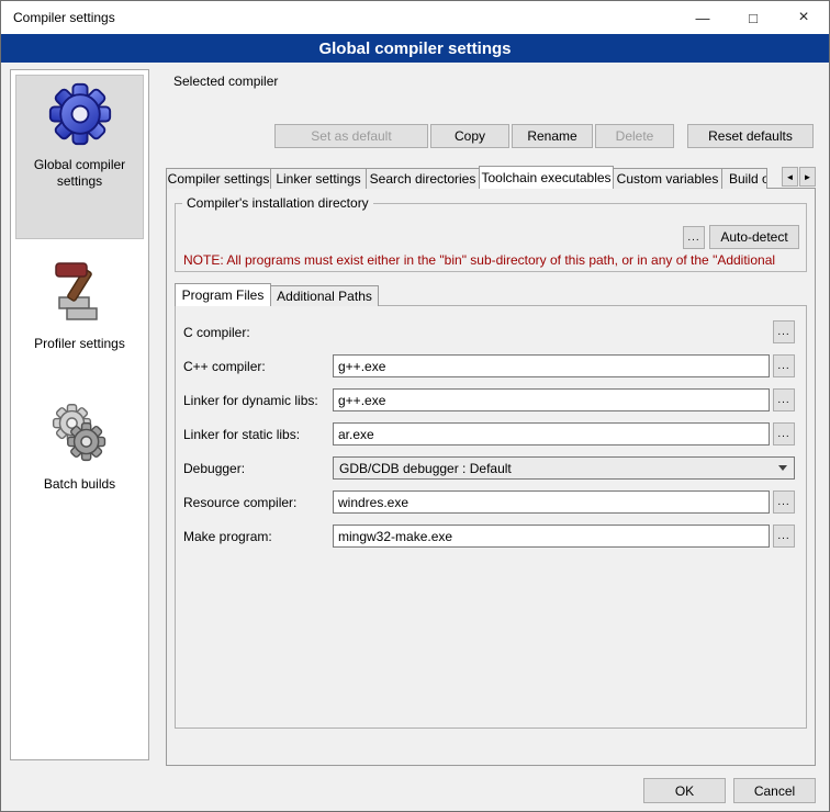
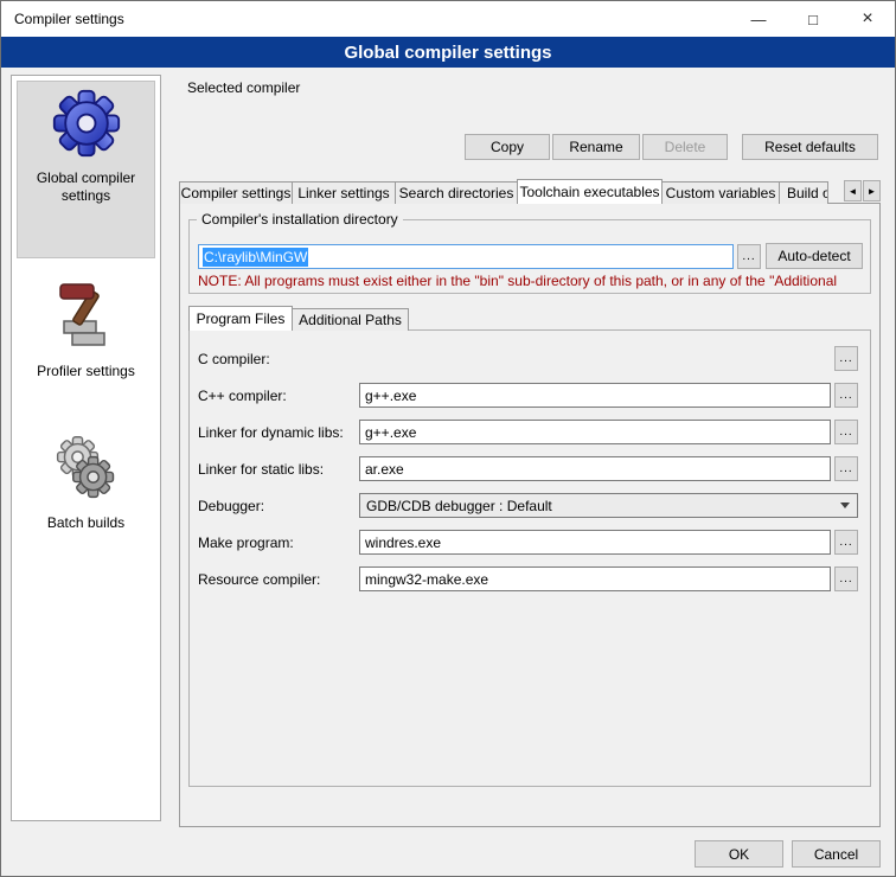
  Compiler settings
  —
  □
  ×
  Global compiler settings
  Global compiler settings
  Profiler settings
  Batch builds
  Selected compiler
- Set as default
  Copy
  Rename
  Delete
  Reset defaults
  Compiler settings
  Linker settings
  Search directories
  Toolchain executables
  Custom variables
  ◄
  ►
  Compiler's installation directory
+ C:\raylib\MinGW
  ...
  Auto-detect
  NOTE: All programs must exist either in the "bin" sub-directory of this path, or in any of the "Additional
  Program Files
  Additional Paths
  C compiler:
  ...
  C++ compiler:
  g++.exe
  ...
  Linker for dynamic libs:
  g++.exe
  ...
  Linker for static libs:
  ar.exe
  ...
  Debugger:
  GDB/CDB debugger : Default
- Resource compiler:
+ Make program:
  windres.exe
  ...
- Make program:
+ Resource compiler:
  mingw32-make.exe
  ...
  OK
  Cancel
